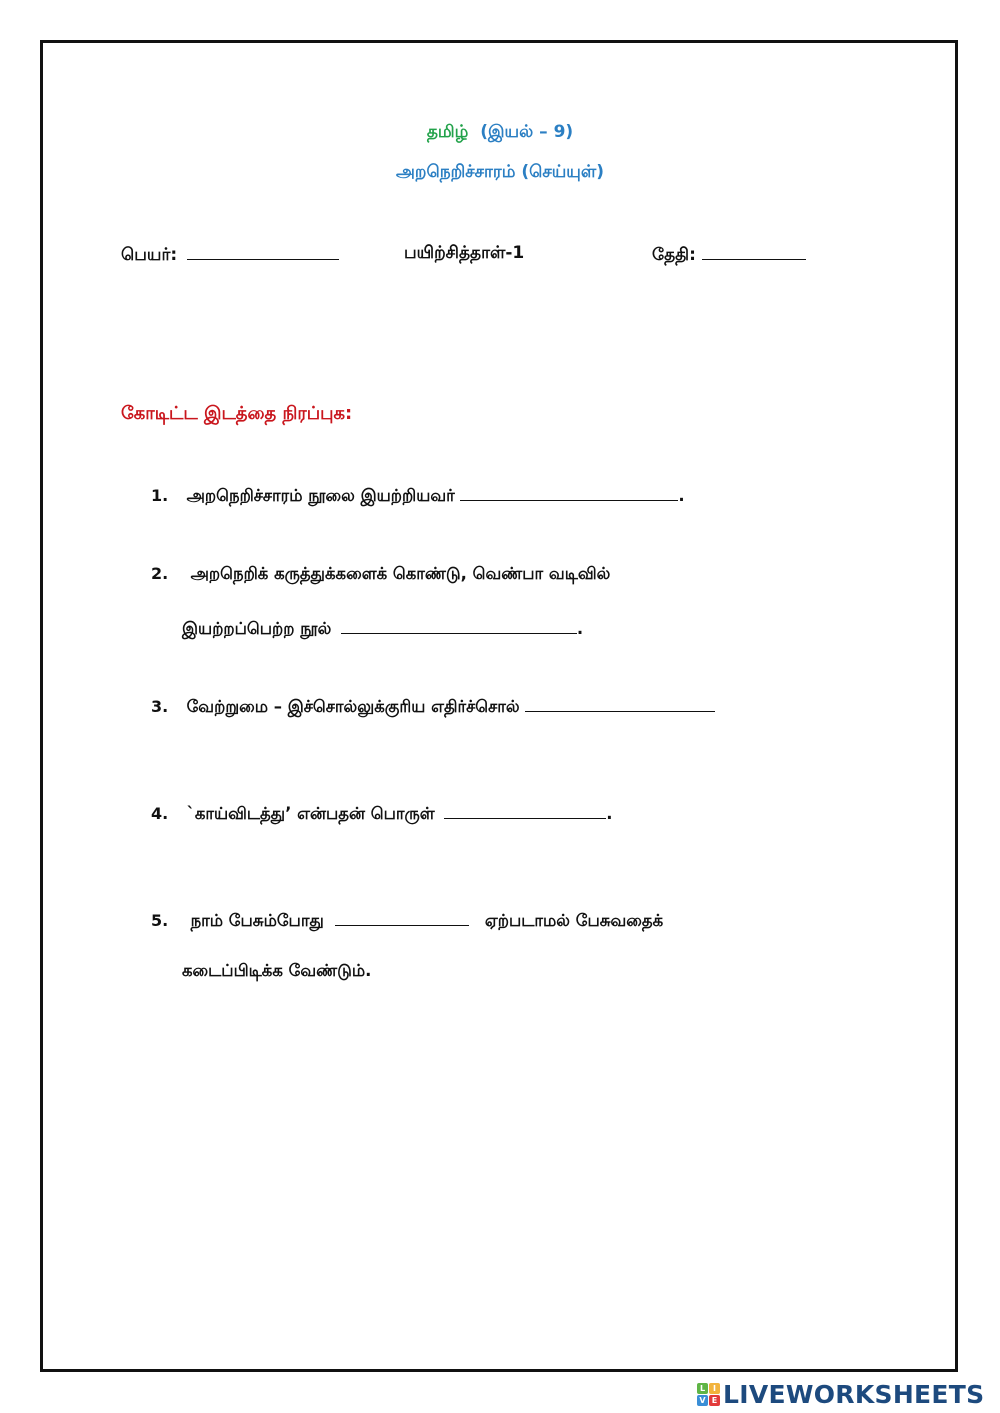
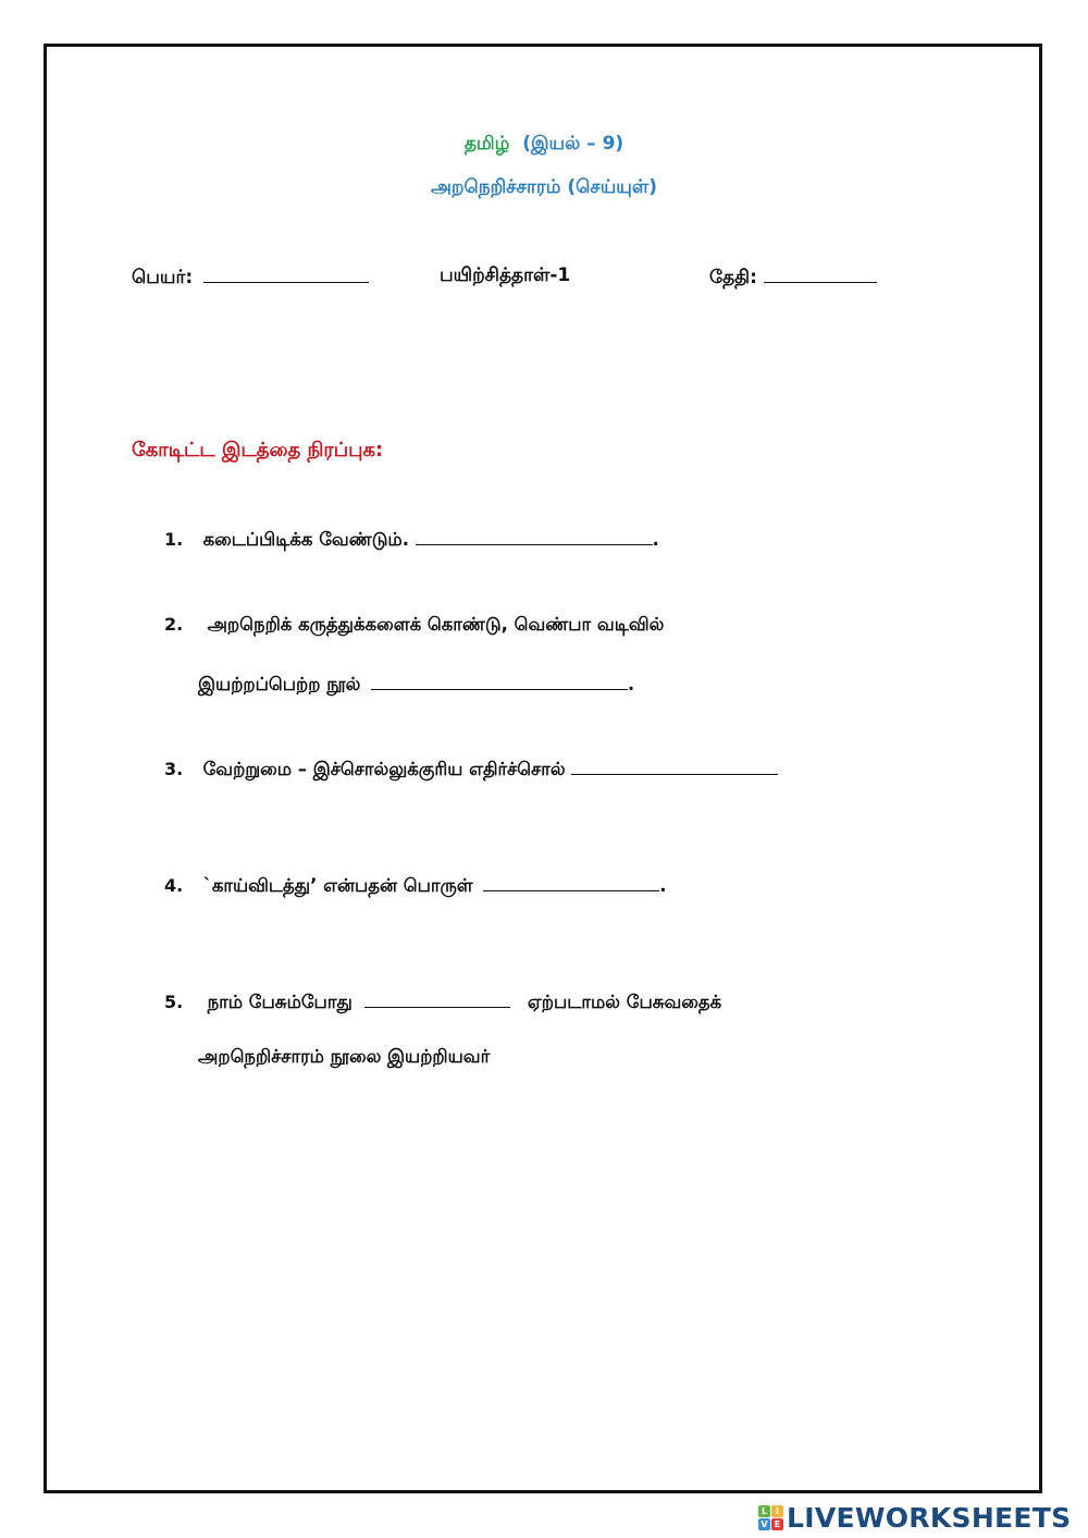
  தமிழ் (இயல் – 9)
  அறநெறிச்சாரம் (செய்யுள்)
  பெயர்:
  பயிற்சித்தாள்-1
  தேதி:
  கோடிட்ட இடத்தை நிரப்புக:
- 1. அறநெறிச்சாரம் நூலை இயற்றியவர் .
+ 1. கடைப்பிடிக்க வேண்டும். .
  2. அறநெறிக் கருத்துக்களைக் கொண்டு, வெண்பா வடிவில்
  இயற்றப்பெற்ற நூல் .
  3. வேற்றுமை – இச்சொல்லுக்குரிய எதிர்ச்சொல்
  4. `காய்விடத்து’ என்பதன் பொருள் .
  5. நாம் பேசும்போது ஏற்படாமல் பேசுவதைக்
- கடைப்பிடிக்க வேண்டும்.
+ அறநெறிச்சாரம் நூலை இயற்றியவர்
  L
  I
  V
  E
  LIVEWORKSHEETS
